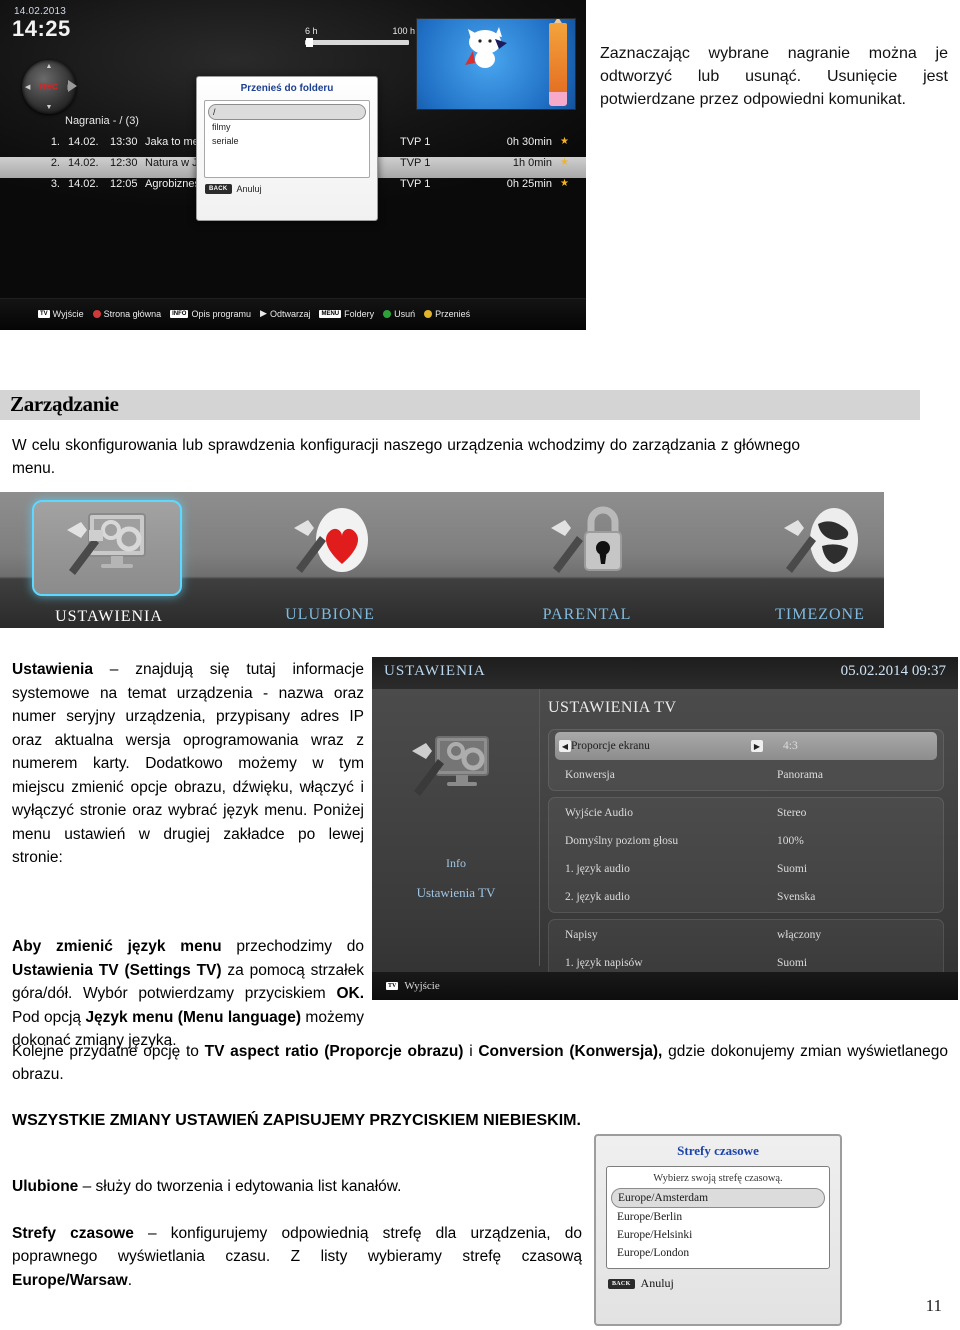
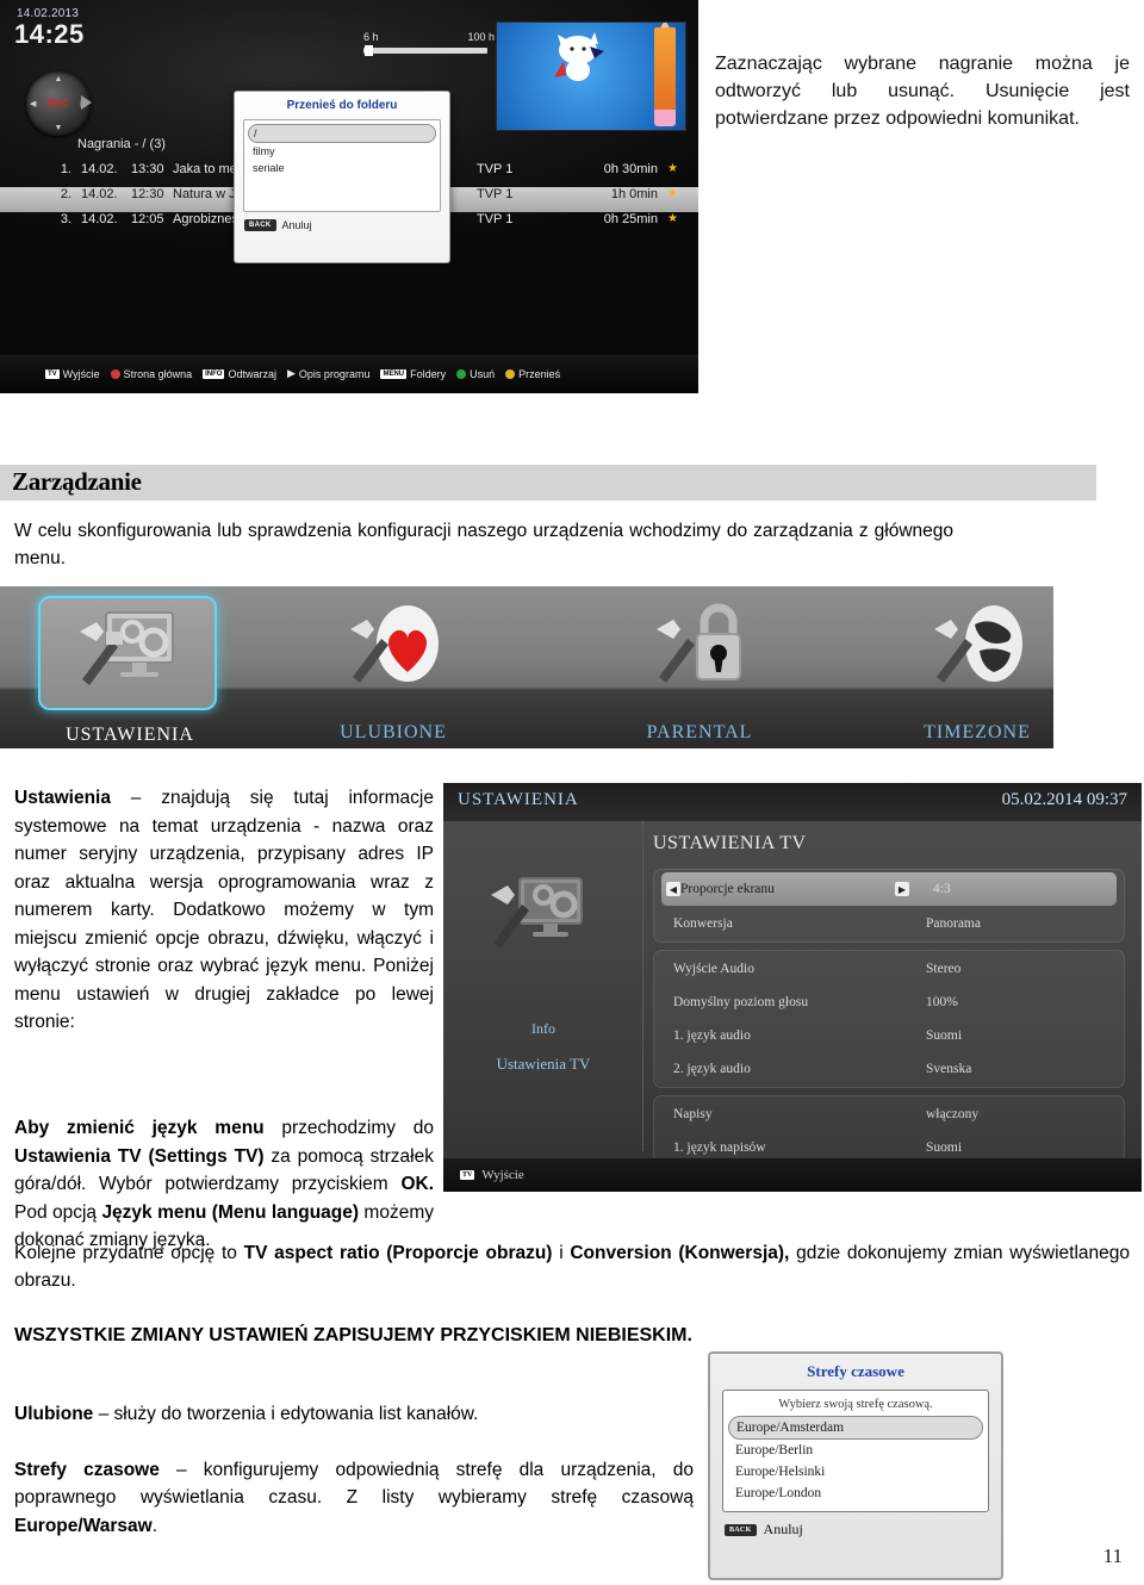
  14.02.2013
  14:25
  REC
  6 h
  100 h
  Nagrania - / (3)
  1.
  14.02.
  13:30
  Jaka to m
  TVP 1
  0h 30min
  ★
  2.
  14.02.
  12:30
  Natura w J
  TVP 1
  1h 0min
  ★
  3.
  14.02.
  12:05
  Agrobizne
  TVP 1
  0h 25min
  ★
  Przenieś do folderu
  /
  filmy
  seriale
  Anuluj
  Wyjście
  Strona główna
- Opis programu
+ Odtwarzaj
  ▶
- Odtwarzaj
+ Opis programu
  Foldery
  Usuń
  Przenieś
  Zaznaczając wybrane nagranie można je odtworzyć lub usunąć. Usunięcie jest potwierdzane przez odpowiedni komunikat.
  Zarządzanie
  W celu skonfigurowania lub sprawdzenia konfiguracji naszego urządzenia wchodzimy do zarządzania z głównego menu.
  USTAWIENIA
  ULUBIONE
  PARENTAL
  TIMEZONE
  USTAWIENIA
  05.02.2014 09:37
  Info
  Ustawienia TV
  USTAWIENIA TV
  ◀
  Proporcje ekranu
  ▶
  4:3
  Konwersja
  Panorama
  Wyjście Audio
  Stereo
  Domyślny poziom głosu
  100%
  1. język audio
  Suomi
  2. język audio
  Svenska
  Napisy
  włączony
  1. język napisów
  Suomi
  Wyjście
  Ustawienia – znajdują się tutaj informacje systemowe na temat urządzenia - nazwa oraz numer seryjny urządzenia, przypisany adres IP oraz aktualna wersja oprogramowania wraz z numerem karty. Dodatkowo możemy w tym miejscu zmienić opcje obrazu, dźwięku, włączyć i wyłączyć stronie oraz wybrać język menu. Poniżej menu ustawień w drugiej zakładce po lewej stronie:
  Aby zmienić język menu przechodzimy do Ustawienia TV (Settings TV) za pomocą strzałek góra/dół. Wybór potwierdzamy przyciskiem OK. Pod opcją Język menu (Menu language) możemy dokonać zmiany języka.
  Kolejne przydatne opcję to TV aspect ratio (Proporcje obrazu) i Conversion (Konwersja), gdzie dokonujemy zmian wyświetlanego obrazu.
  WSZYSTKIE ZMIANY USTAWIEŃ ZAPISUJEMY PRZYCISKIEM NIEBIESKIM.
  Ulubione – służy do tworzenia i edytowania list kanałów.
  Strefy czasowe – konfigurujemy odpowiednią strefę dla urządzenia, do poprawnego wyświetlania czasu. Z listy wybieramy strefę czasową Europe/Warsaw.
  Strefy czasowe
  Wybierz swoją strefę czasową.
  Europe/Amsterdam
  Europe/Berlin
  Europe/Helsinki
  Europe/London
  Anuluj
  11
